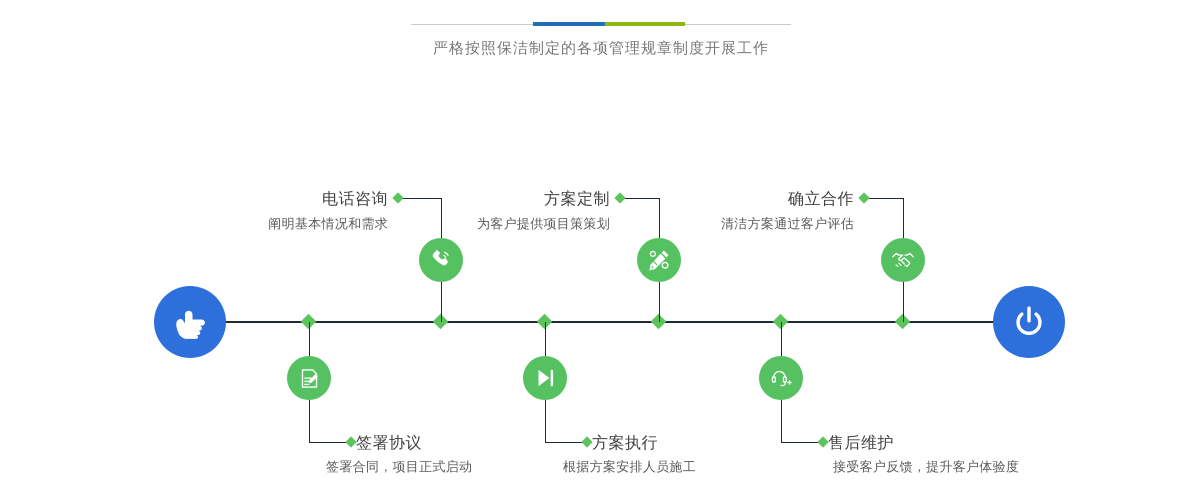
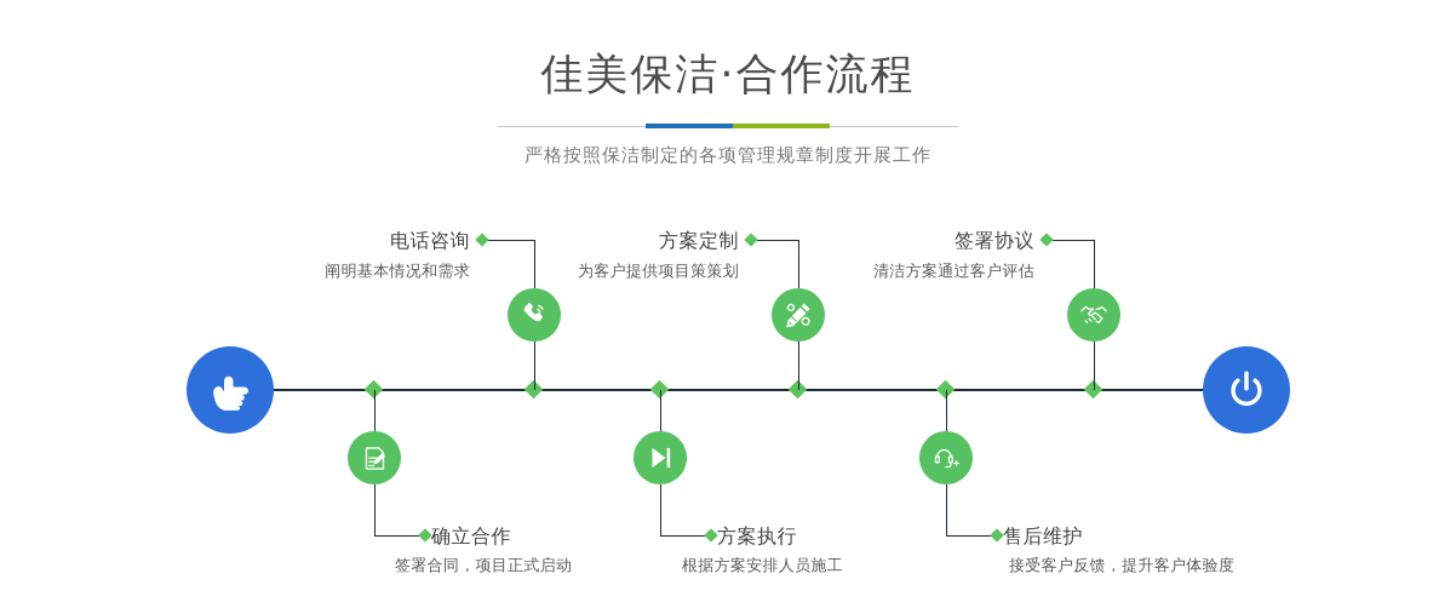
+ 佳美保洁·合作流程
  严格按照保洁制定的各项管理规章制度开展工作
  电话咨询
  阐明基本情况和需求
- 签署协议
+ 确立合作
  签署合同，项目正式启动
  方案定制
  为客户提供项目策策划
  方案执行
  根据方案安排人员施工
- 确立合作
+ 签署协议
  清洁方案通过客户评估
  售后维护
  接受客户反馈，提升客户体验度
